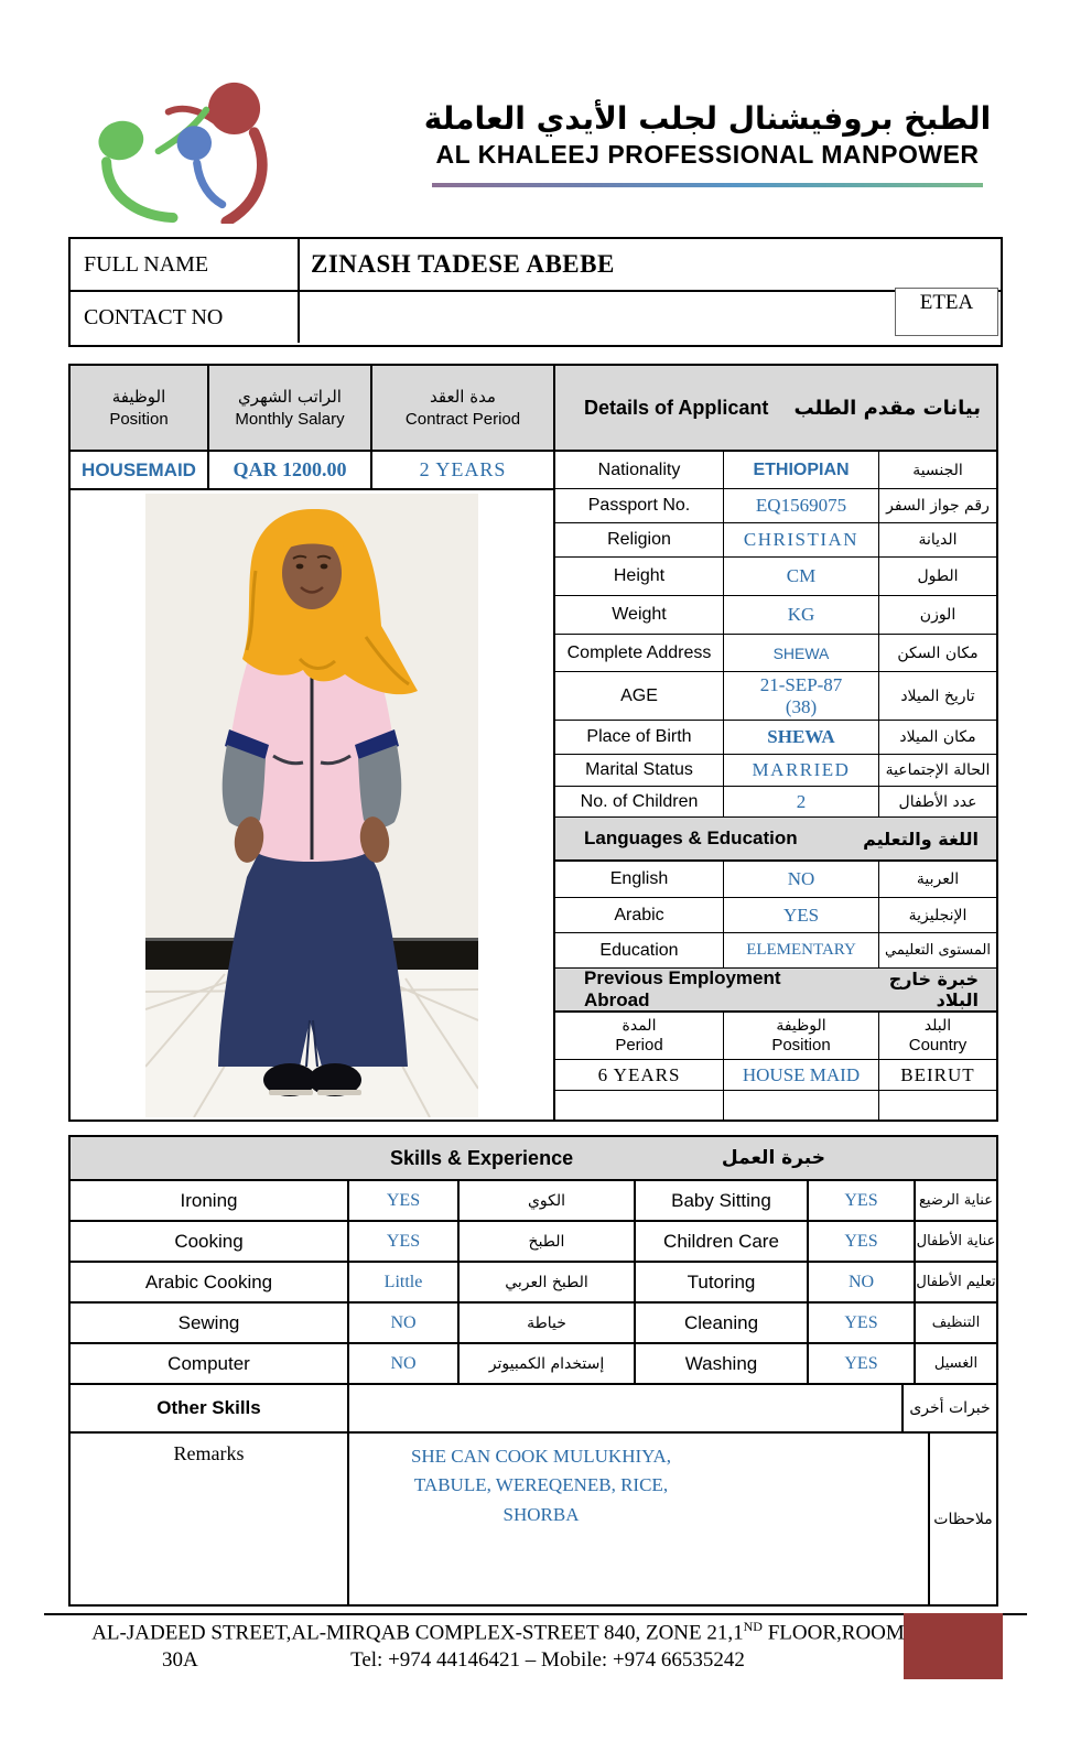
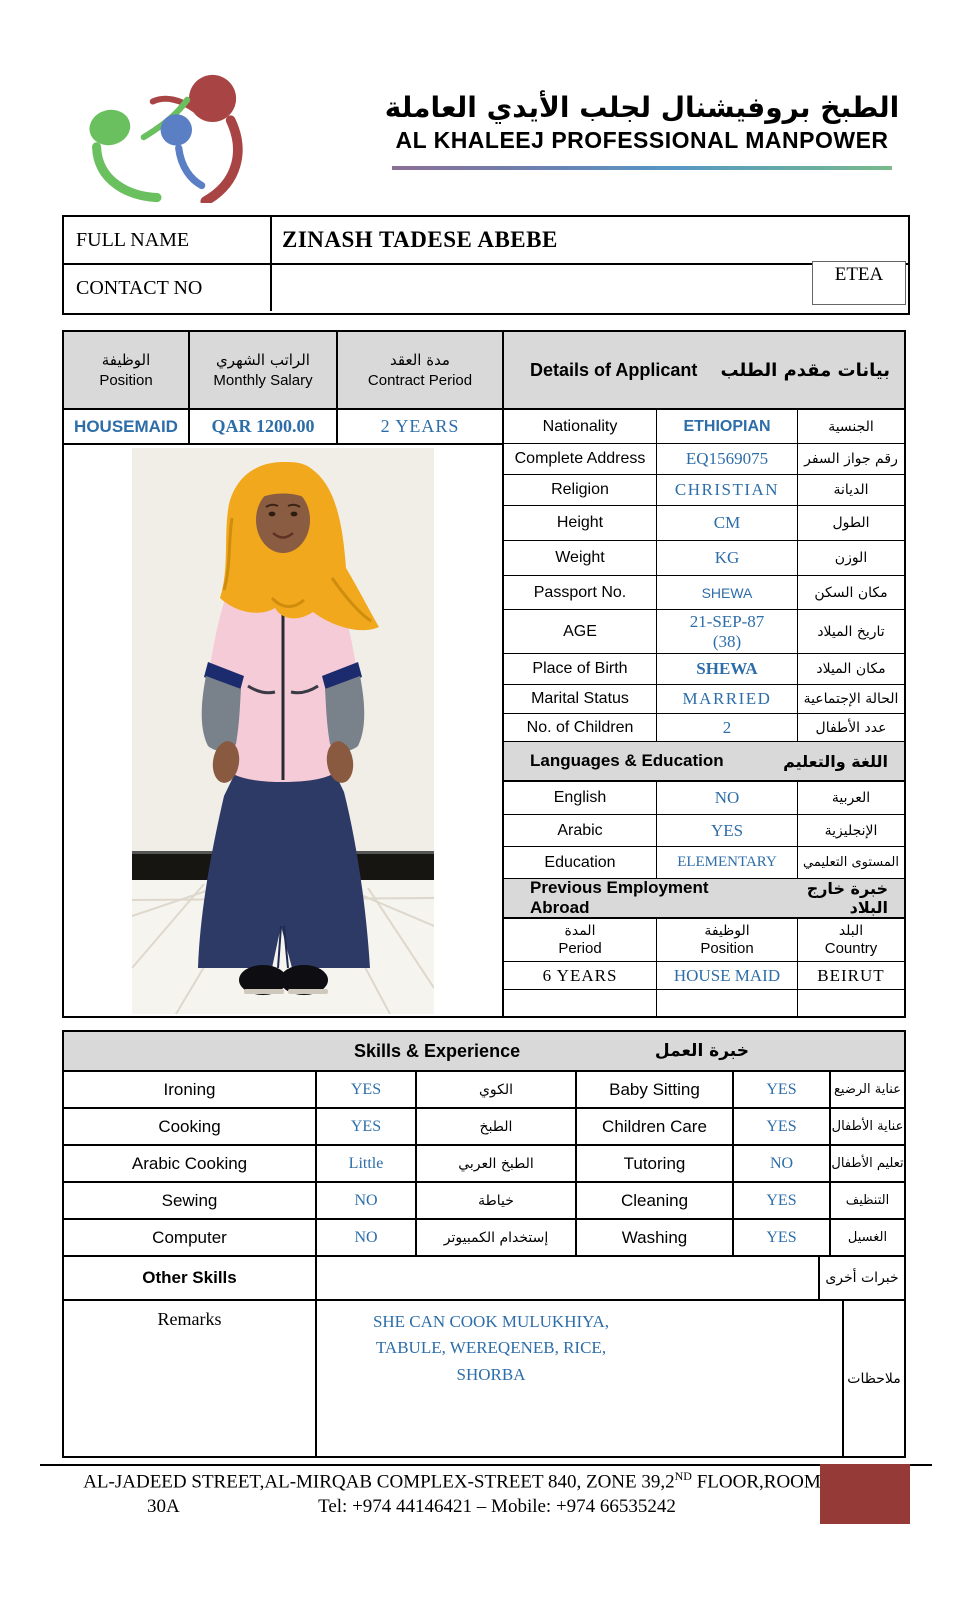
  الطبخ بروفيشنال لجلب الأيدي العاملة
  AL KHALEEJ PROFESSIONAL MANPOWER
  FULL NAME
  ZINASH TADESE ABEBE
  CONTACT NO
  ETEA
  الوظيفة
  Position
  الراتب الشهري
  Monthly Salary
  مدة العقد
  Contract Period
  HOUSEMAID
  QAR 1200.00
  2 YEARS
  Details of Applicant
  بيانات مقدم الطلب
  Nationality
  ETHIOPIAN
  الجنسية
- Passport No.
+ Complete Address
  EQ1569075
  رقم جواز السفر
  Religion
  CHRISTIAN
  الديانة
  Height
  CM
  الطول
  Weight
  KG
  الوزن
- Complete Address
+ Passport No.
  SHEWA
  مكان السكن
  AGE
  21-SEP-87
  (38)
  تاريخ الميلاد
  Place of Birth
  SHEWA
  مكان الميلاد
  Marital Status
  MARRIED
  الحالة الإجتماعية
  No. of Children
  2
  عدد الأطفال
  Languages & Education
  اللغة والتعليم
  English
  NO
  العربية
  Arabic
  YES
  الإنجليزية
  Education
  ELEMENTARY
  المستوى التعليمي
  Previous Employment Abroad
  خبرة خارج البلاد
  المدة
  Period
  الوظيفة
  Position
  البلد
  Country
  6 YEARS
  HOUSE MAID
  BEIRUT
  Skills & Experience
  خبرة العمل
  Ironing
  YES
  الكوي
  Baby Sitting
  YES
  عناية الرضيع
  Cooking
  YES
  الطبخ
  Children Care
  YES
  عناية الأطفال
  Arabic Cooking
  Little
  الطبخ العربي
  Tutoring
  NO
  تعليم الأطفال
  Sewing
  NO
  خياطة
  Cleaning
  YES
  التنظيف
  Computer
  NO
  إستخدام الكمبيوتر
  Washing
  YES
  الغسيل
  Other Skills
  خبرات أخرى
  Remarks
  SHE CAN COOK MULUKHIYA,
  TABULE, WEREQENEB, RICE,
  SHORBA
  ملاحظات
- AL-JADEED STREET,AL-MIRQAB COMPLEX-STREET 840, ZONE 21,1ND FLOOR,ROOM
+ AL-JADEED STREET,AL-MIRQAB COMPLEX-STREET 840, ZONE 39,2ND FLOOR,ROOM
  30A
  Tel: +974 44146421 – Mobile: +974 66535242
